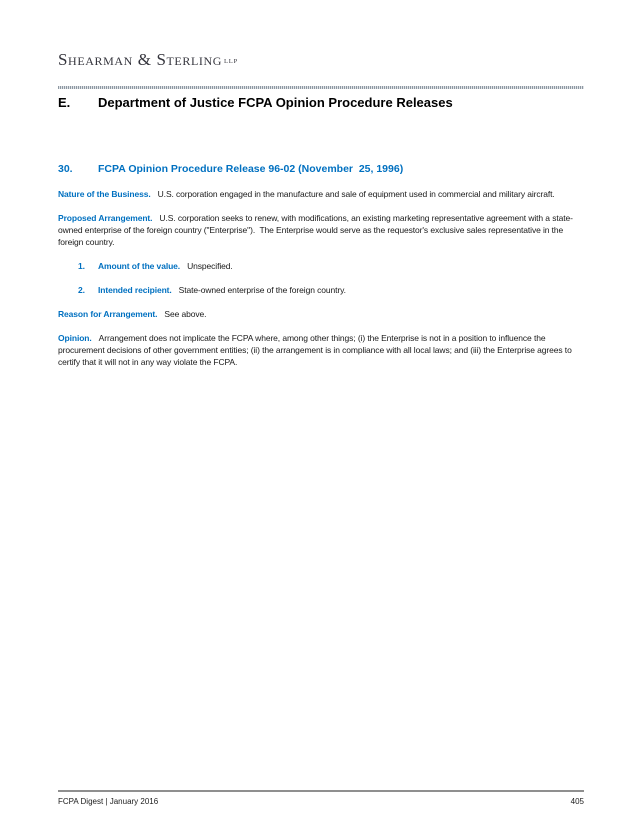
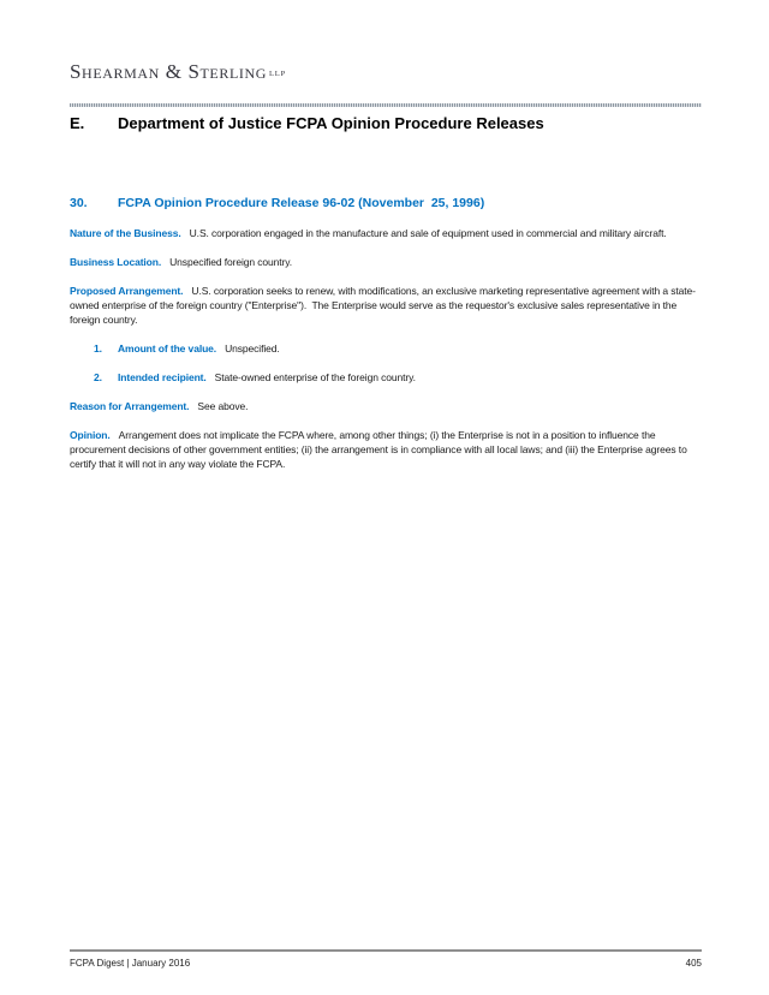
  Shearman & Sterling
  E.
  Department of Justice FCPA Opinion Procedure Releases
  30.
  FCPA Opinion Procedure Release 96-02 (November 25, 1996)
  Nature of the Business. U.S. corporation engaged in the manufacture and sale of equipment used in commercial and military aircraft.
+ Business Location. Unspecified foreign country.
- Proposed Arrangement. U.S. corporation seeks to renew, with modifications, an existing marketing representative agreement with a state-owned enterprise of the foreign country ("Enterprise"). The Enterprise would serve as the requestor's exclusive sales representative in the foreign country.
+ Proposed Arrangement. U.S. corporation seeks to renew, with modifications, an exclusive marketing representative agreement with a state-owned enterprise of the foreign country ("Enterprise"). The Enterprise would serve as the requestor's exclusive sales representative in the foreign country.
  1.
  Amount of the value. Unspecified.
  2.
  Intended recipient. State-owned enterprise of the foreign country.
  Reason for Arrangement. See above.
  Opinion. Arrangement does not implicate the FCPA where, among other things; (i) the Enterprise is not in a position to influence the procurement decisions of other government entities; (ii) the arrangement is in compliance with all local laws; and (iii) the Enterprise agrees to certify that it will not in any way violate the FCPA.
  FCPA Digest | January 2016
  405
